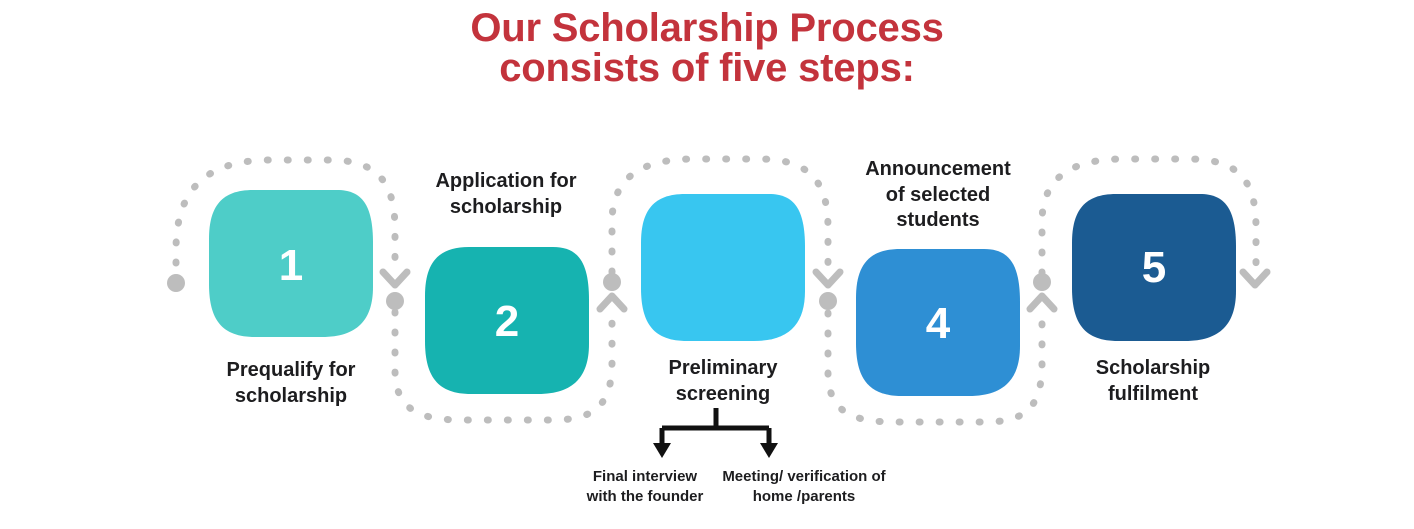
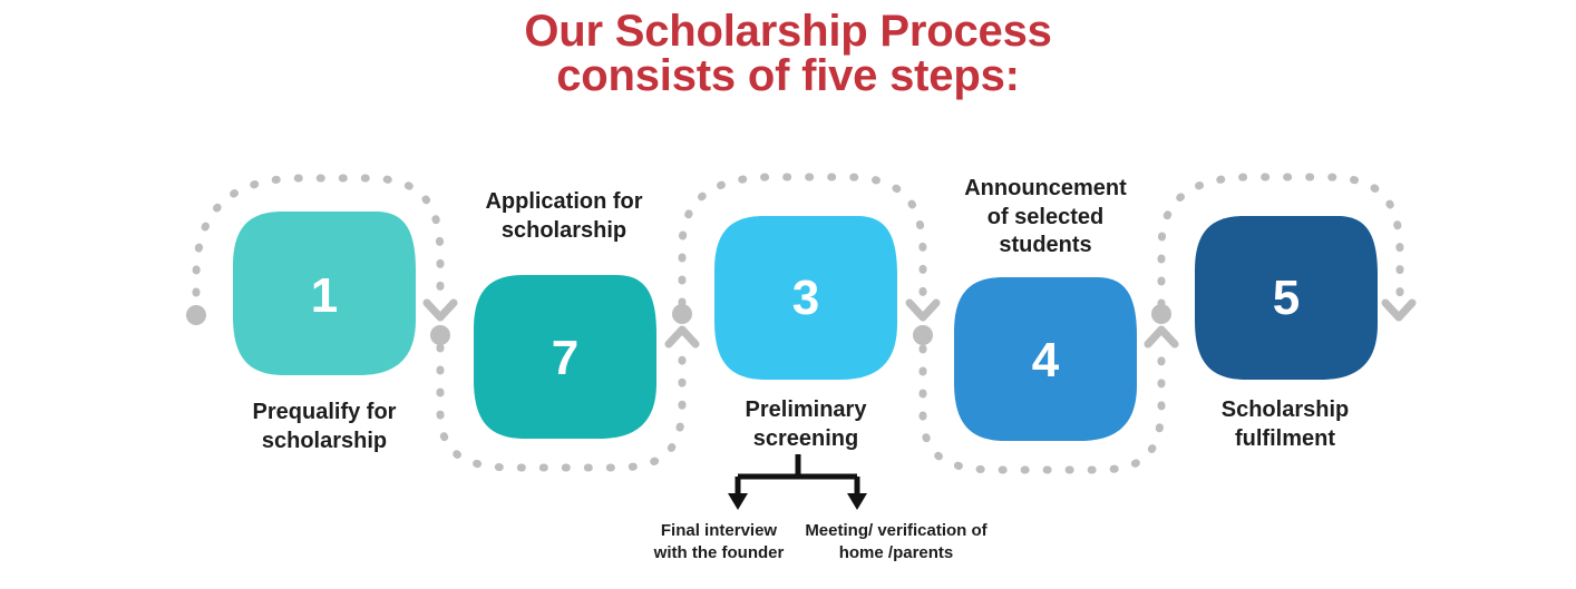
  Our Scholarship Process
  consists of five steps:
  1
- 2
+ 7
+ 3
  4
  5
  Prequalify for
  scholarship
  Application for
  scholarship
  Preliminary
  screening
  Announcement
  of selected
  students
  Scholarship
  fulfilment
  Final interview
  with the founder
  Meeting/ verification of
  home /parents
